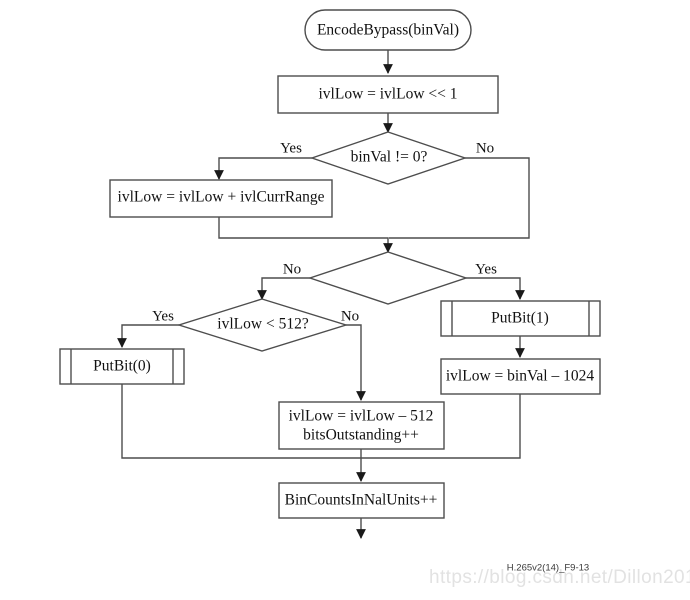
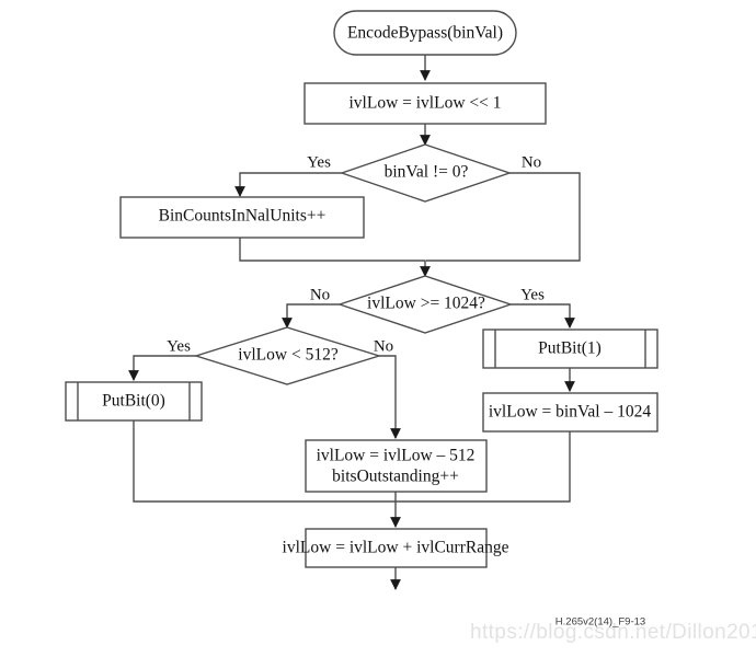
  EncodeBypass(binVal)
  ivlLow = ivlLow << 1
  binVal != 0?
  Yes
  No
- ivlLow = ivlLow + ivlCurrRange
+ BinCountsInNalUnits++
+ ivlLow >= 1024?
  No
  Yes
  PutBit(1)
  ivlLow = binVal – 1024
  ivlLow < 512?
  Yes
  No
  PutBit(0)
  ivlLow = ivlLow – 512
  bitsOutstanding++
- BinCountsInNalUnits++
+ ivlLow = ivlLow + ivlCurrRange
  https://blog.csdn.net/Dillon20
  H.265v2(14)_F9-13
